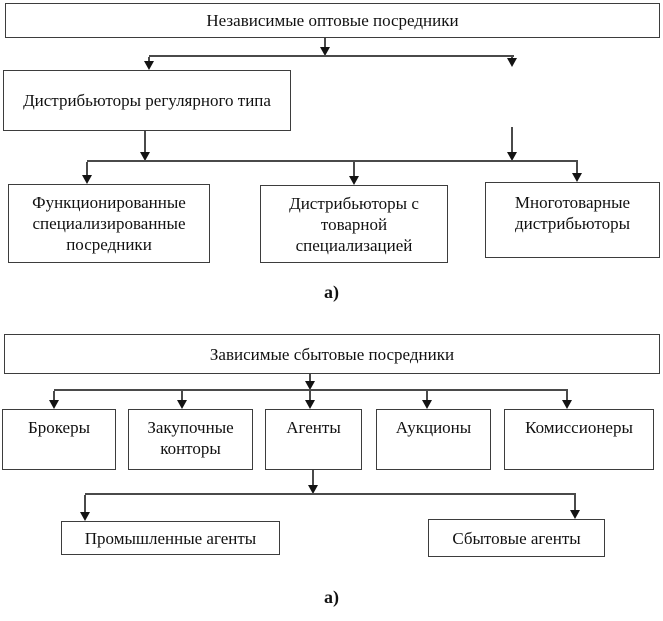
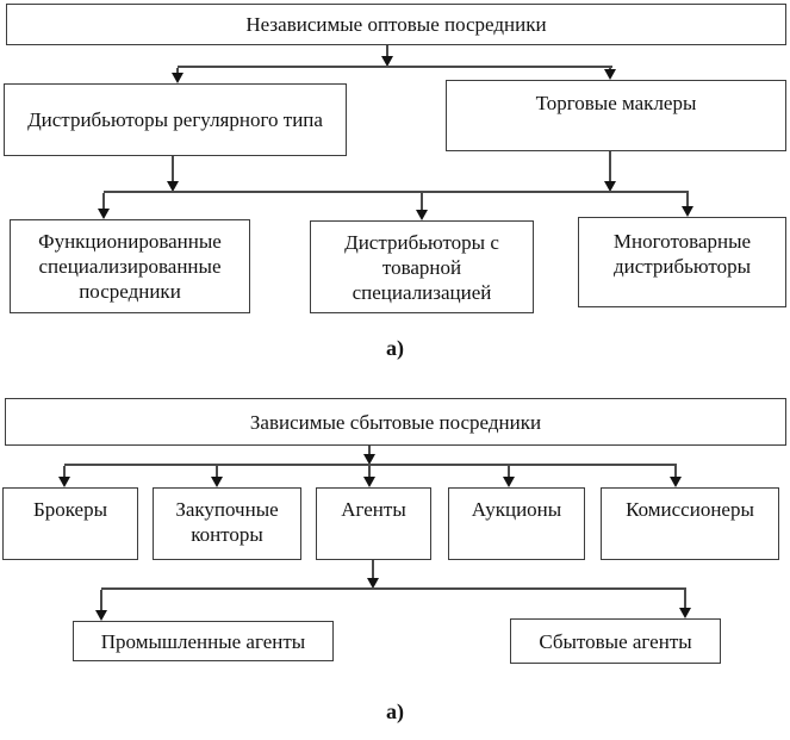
  Независимые оптовые посредники
  Дистрибьюторы регулярного типа
+ Торговые маклеры
  Функционированные специализированные посредники
  Дистрибьюторы с товарной специализацией
  Многотоварные дистрибьюторы
  а)
  Зависимые сбытовые посредники
  Брокеры
  Закупочные конторы
  Агенты
  Аукционы
  Комиссионеры
  Промышленные агенты
  Сбытовые агенты
  а)
